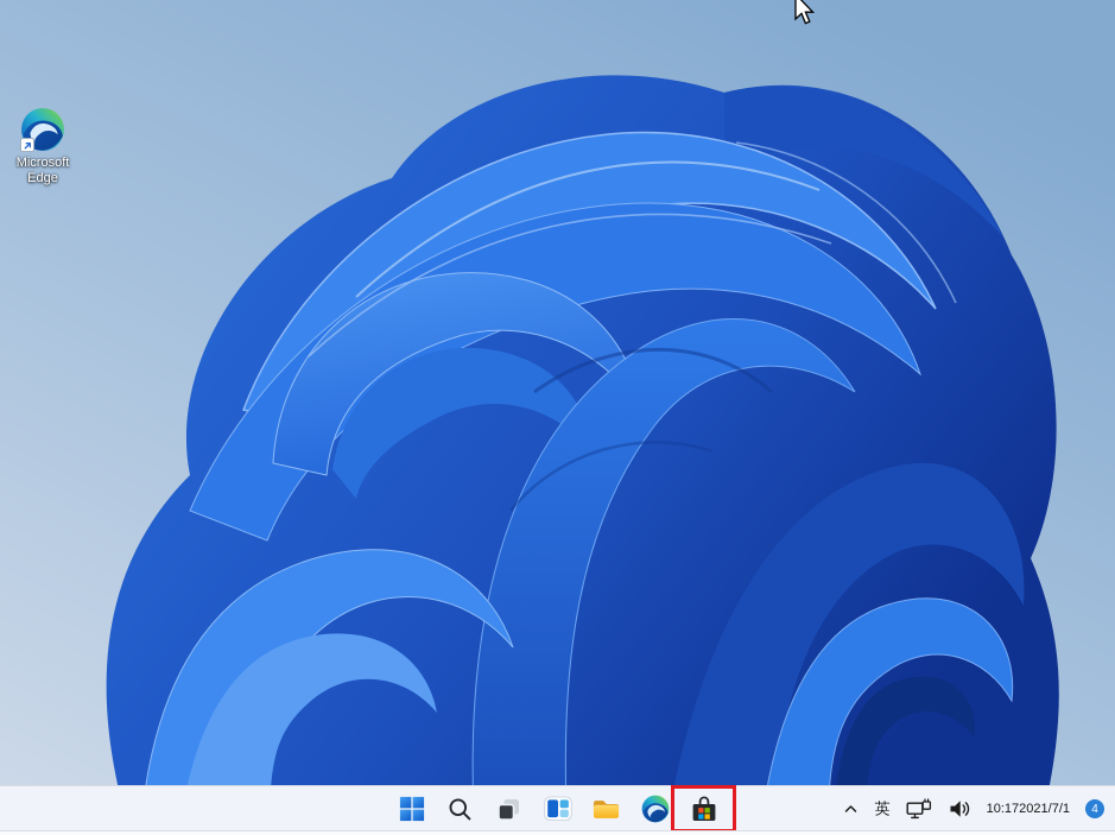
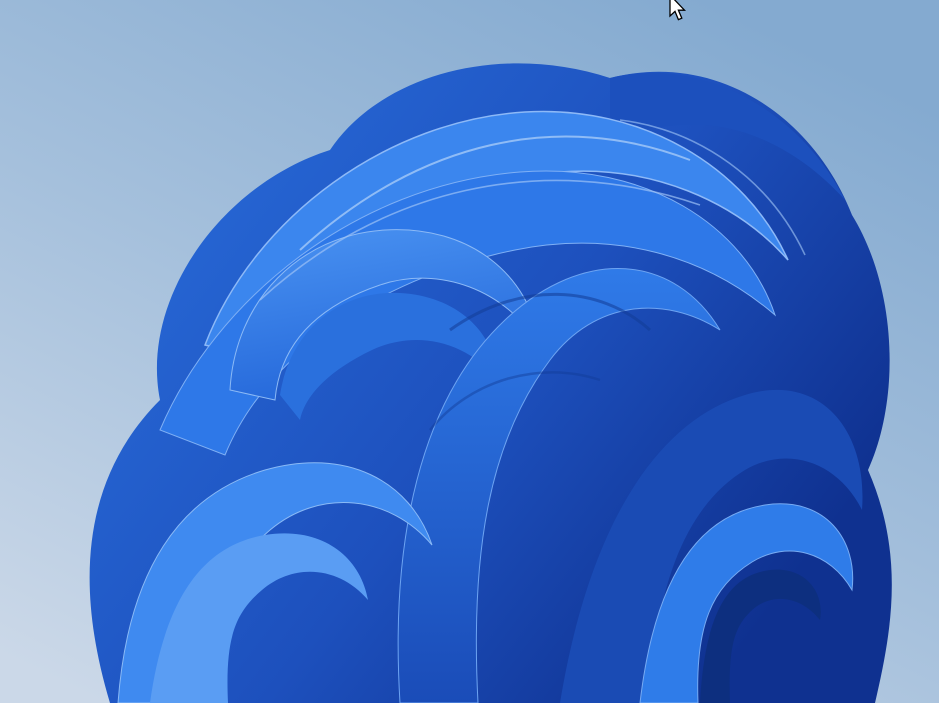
- Microsoft Edge
- 英
- 10:17
- 2021/7/1
- 4
